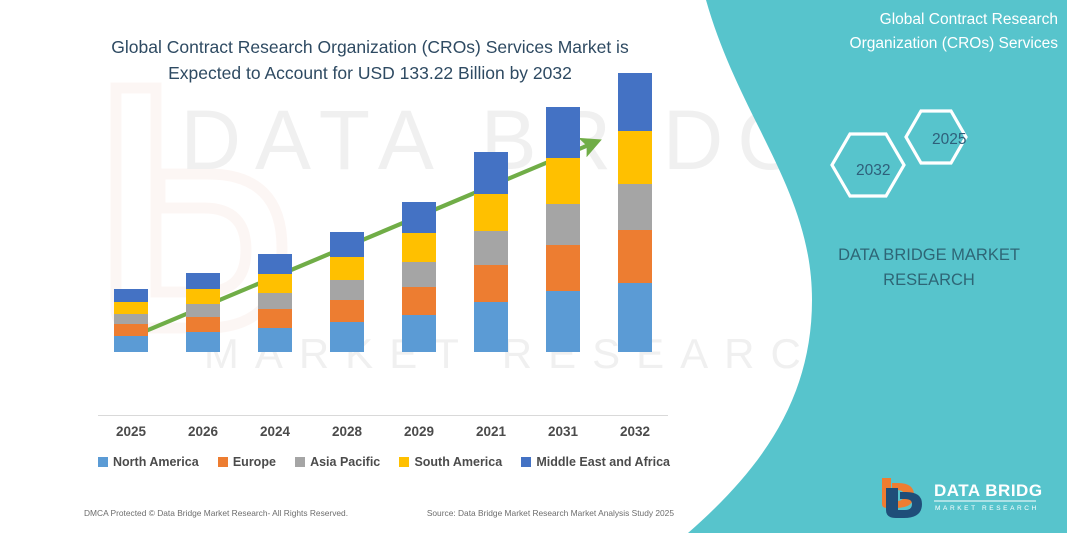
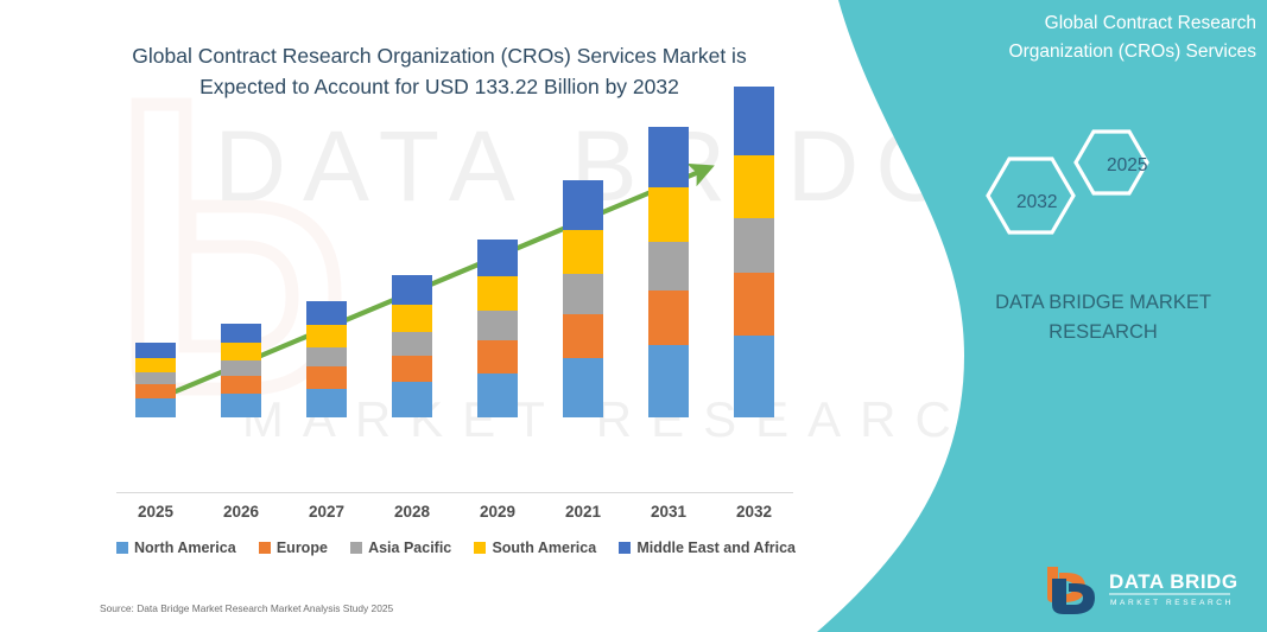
  DATA BRD
  MARKET RESEARC
  Global Contract Research Organization (CROs) Services Market is
  Expected to Account for USD 133.22 Billion by 2032
  2025
  2026
- 2024
+ 2027
  2028
  2029
  2021
  2031
  2032
  North America
  Europe
  Asia Pacific
  South America
  Middle East and Africa
- DMCA Protected © Data Bridge Market Research- All Rights Reserved.
  Source: Data Bridge Market Research Market Analysis Study 2025
  Global Contract Research
  Organization (CROs) Services
  2025
  2032
  DATA BRIDGE MARKET
  RESEARCH
  DATA BRIDG
